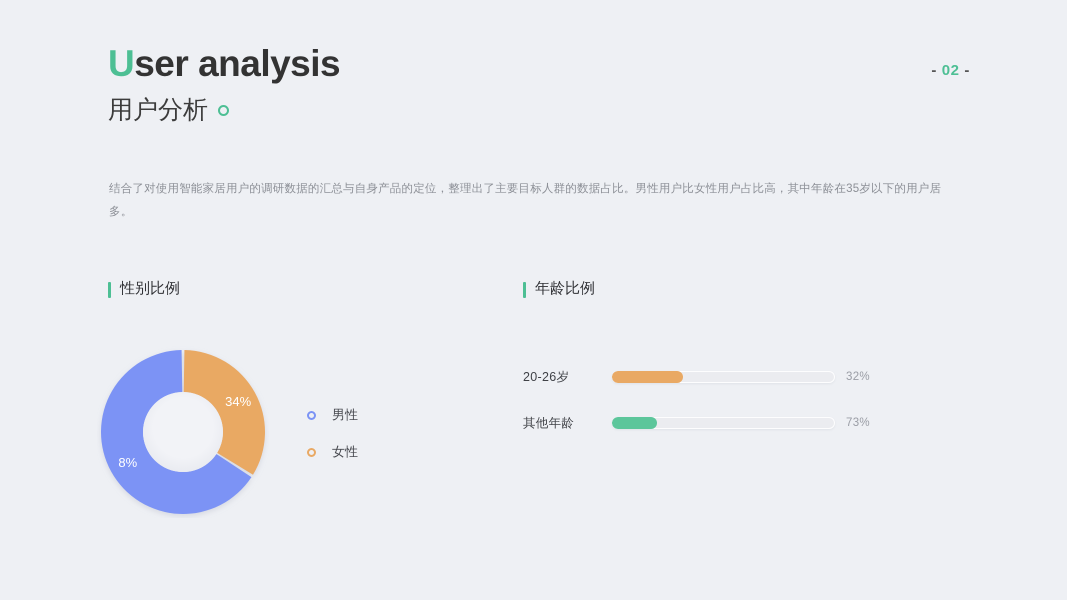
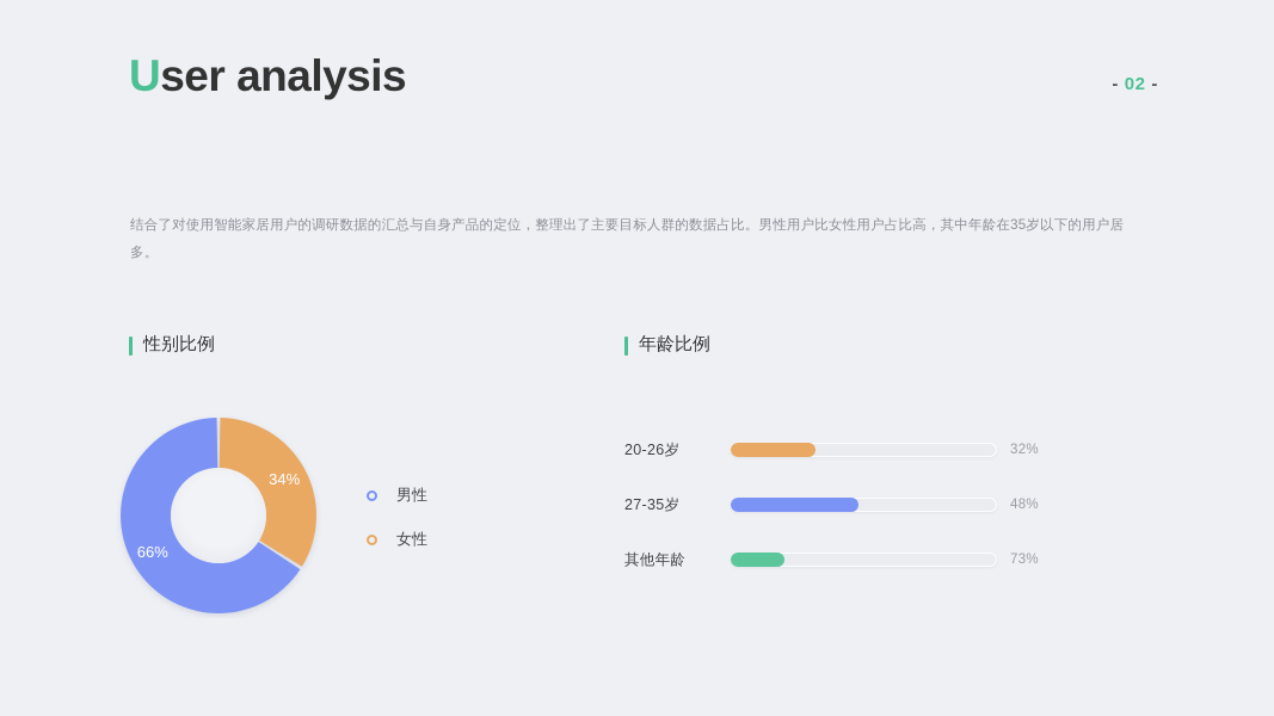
  User analysis
- 用户分析
  - 02 -
  结合了对使用智能家居用户的调研数据的汇总与自身产品的定位，整理出了主要目标人群的数据占比。男性用户比女性用户占比高，其中年龄在35岁以下的用户居多。
  性别比例
  年龄比例
- 8%
+ 66%
  34%
  男性
  女性
  20-26岁
  32%
+ 27-35岁
+ 48%
  其他年龄
  73%
